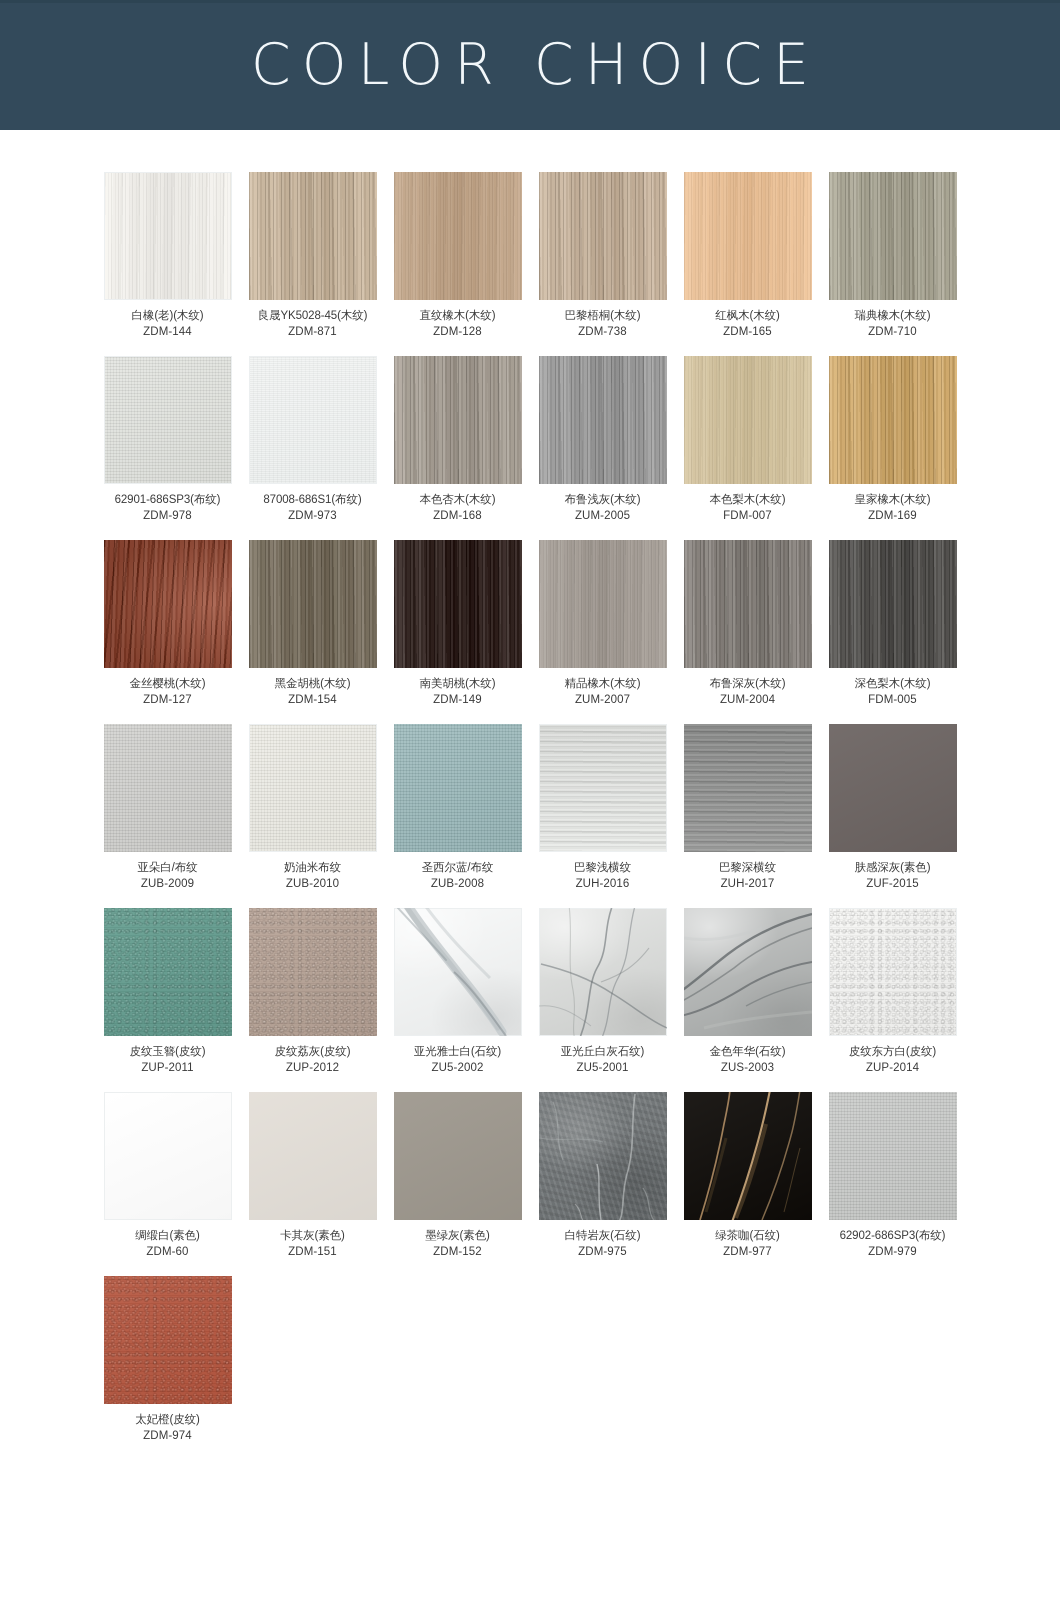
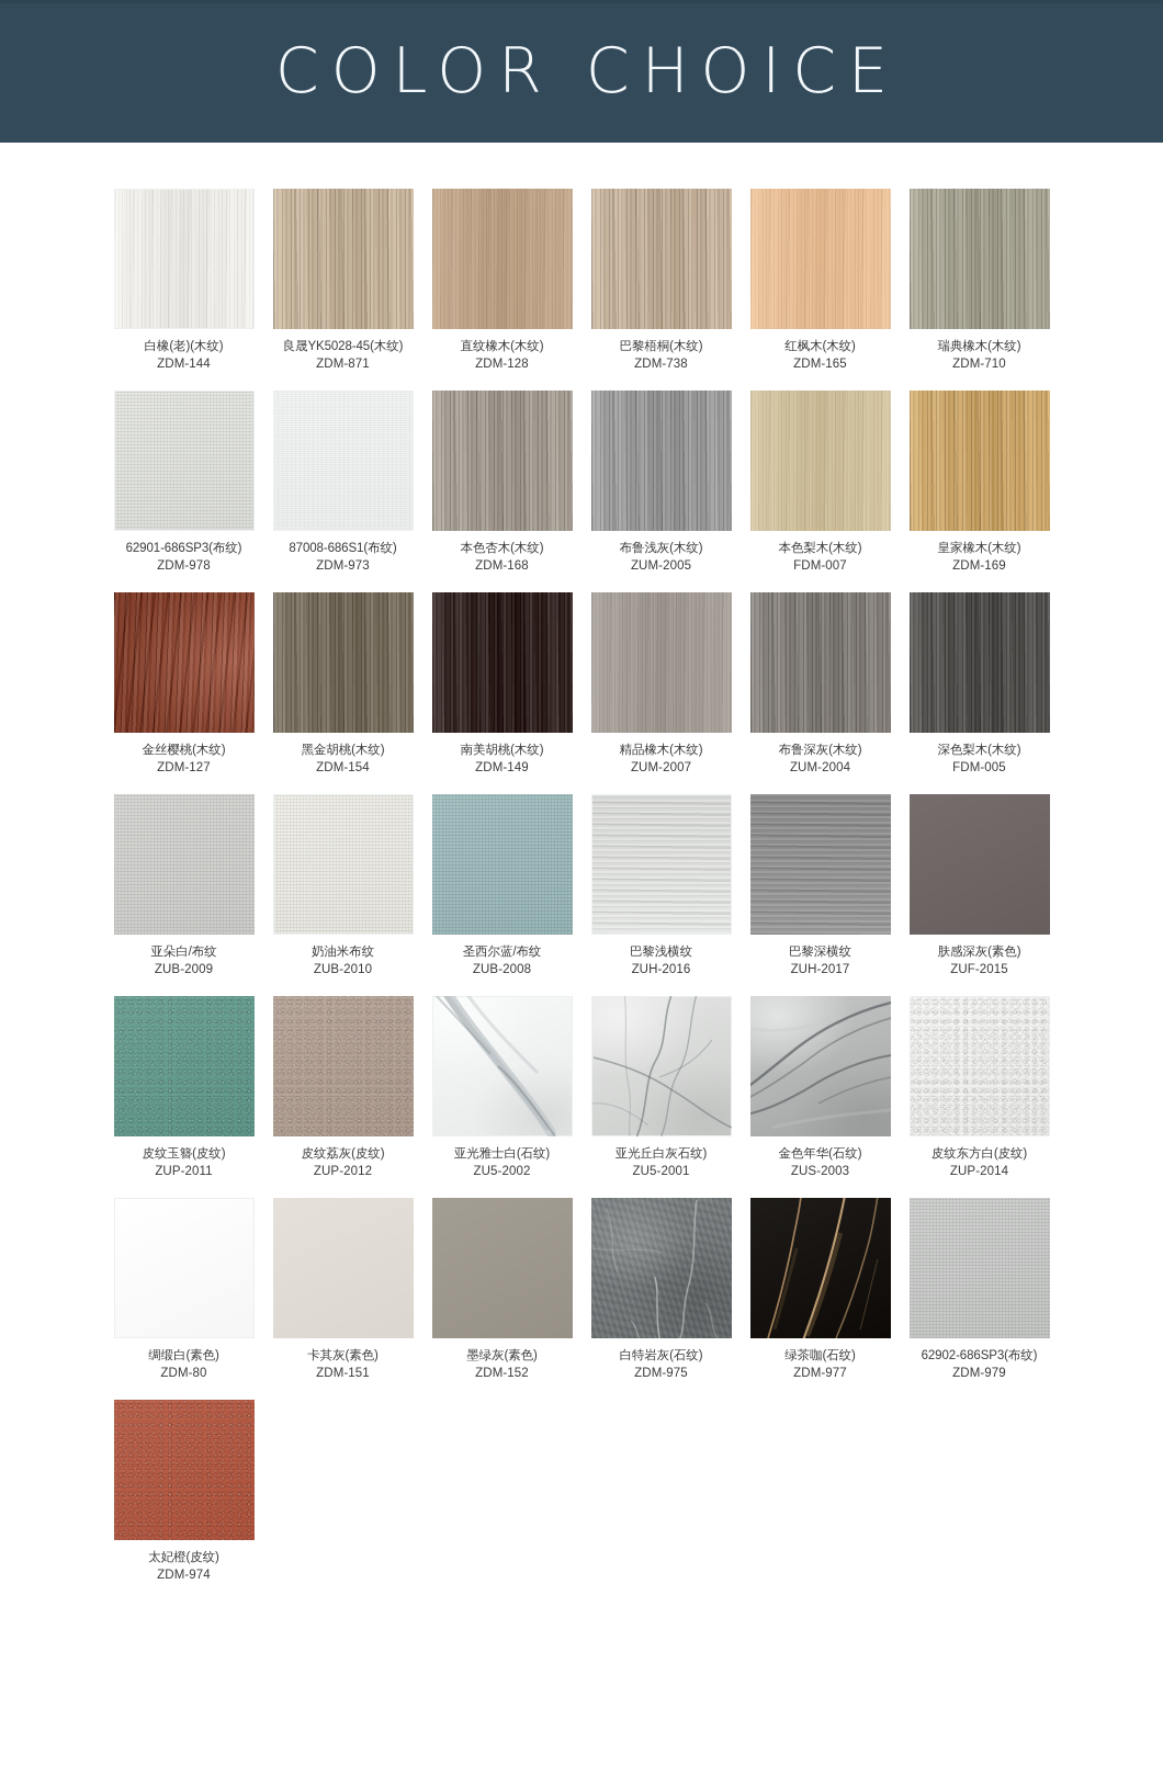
  COLOR CHOICE
  白橡(老)(木纹)
  ZDM-144
  良晟YK5028-45(木纹)
  ZDM-871
  直纹橡木(木纹)
  ZDM-128
  巴黎梧桐(木纹)
  ZDM-738
  红枫木(木纹)
  ZDM-165
  瑞典橡木(木纹)
  ZDM-710
  62901-686SP3(布纹)
  ZDM-978
  87008-686S1(布纹)
  ZDM-973
  本色杏木(木纹)
  ZDM-168
  布鲁浅灰(木纹)
  ZUM-2005
  本色梨木(木纹)
  FDM-007
  皇家橡木(木纹)
  ZDM-169
  金丝樱桃(木纹)
  ZDM-127
  黑金胡桃(木纹)
  ZDM-154
  南美胡桃(木纹)
  ZDM-149
  精品橡木(木纹)
  ZUM-2007
  布鲁深灰(木纹)
  ZUM-2004
  深色梨木(木纹)
  FDM-005
  亚朵白/布纹
  ZUB-2009
  奶油米布纹
  ZUB-2010
  圣西尔蓝/布纹
  ZUB-2008
  巴黎浅横纹
  ZUH-2016
  巴黎深横纹
  ZUH-2017
  肤感深灰(素色)
  ZUF-2015
  皮纹玉簪(皮纹)
  ZUP-2011
  皮纹荔灰(皮纹)
  ZUP-2012
  亚光雅士白(石纹)
  ZU5-2002
  亚光丘白灰石纹)
  ZU5-2001
  金色年华(石纹)
  ZUS-2003
  皮纹东方白(皮纹)
  ZUP-2014
  绸缎白(素色)
- ZDM-60
+ ZDM-80
  卡其灰(素色)
  ZDM-151
  墨绿灰(素色)
  ZDM-152
  白特岩灰(石纹)
  ZDM-975
  绿茶咖(石纹)
  ZDM-977
  62902-686SP3(布纹)
  ZDM-979
  太妃橙(皮纹)
  ZDM-974
